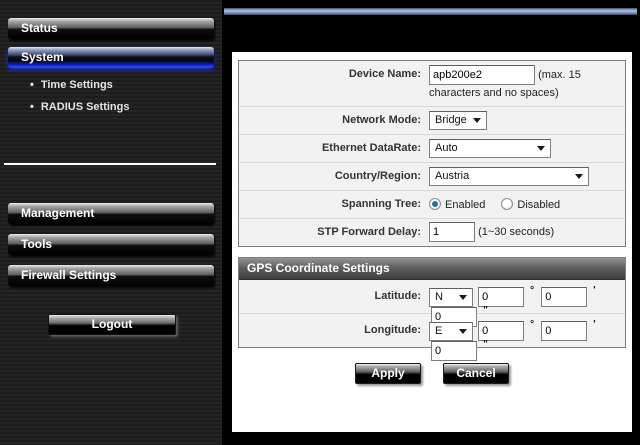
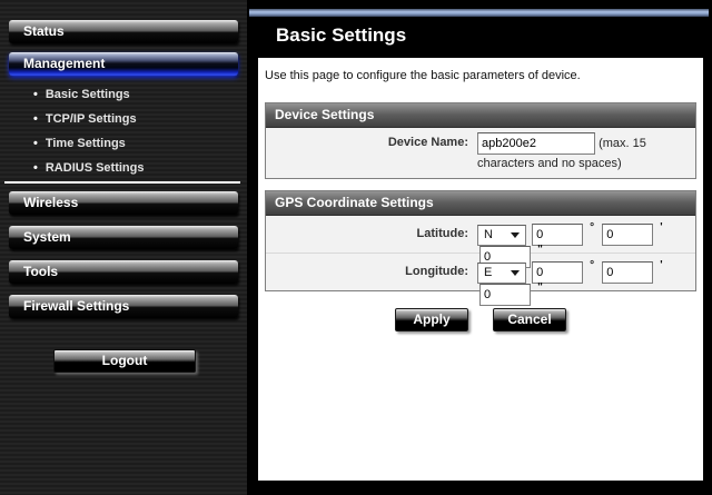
  Status
- System
+ Management
+ • Basic Settings
+ • TCP/IP Settings
  • Time Settings
  • RADIUS Settings
+ Wireless
- Management
+ System
  Tools
  Firewall Settings
  Logout
+ Basic Settings
+ Use this page to configure the basic parameters of device.
+ Device Settings
  Device Name:
  apb200e2 (max. 15 characters and no spaces)
- Network Mode:
- Bridge
- Ethernet DataRate:
- Auto
- Country/Region:
- Austria
- Spanning Tree:
- Enabled Disabled
- STP Forward Delay:
- 1 (1~30 seconds)
  GPS Coordinate Settings
  Latitude:
  N
  0 ° 0 ' 0 "
  Longitude:
  E
  0 ° 0 ' 0 "
  Apply
  Cancel
